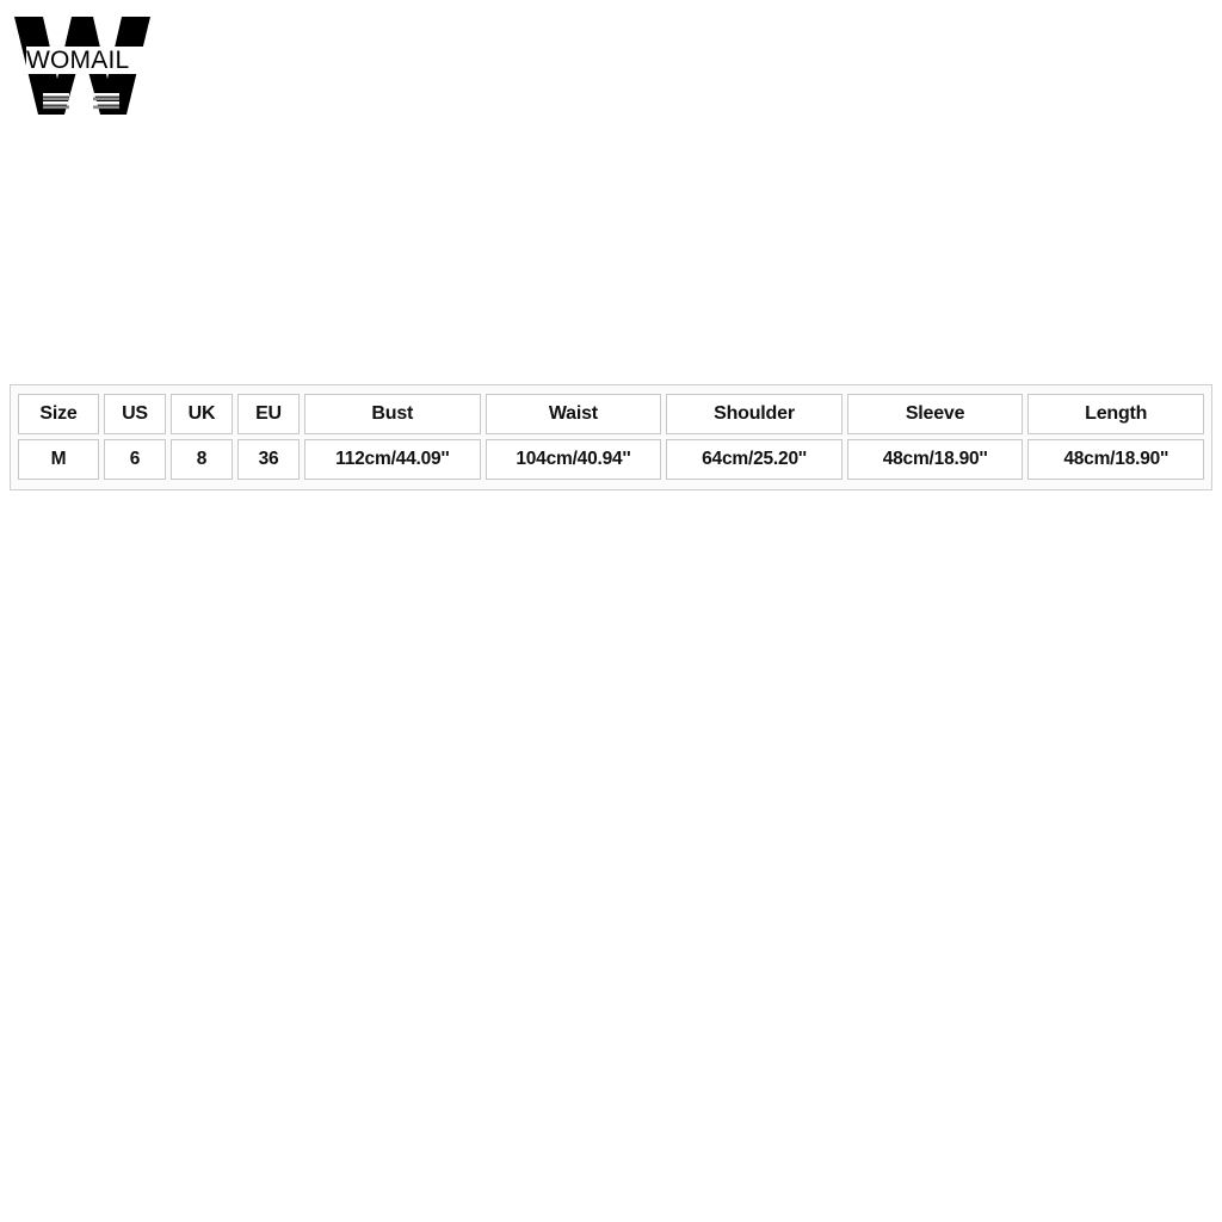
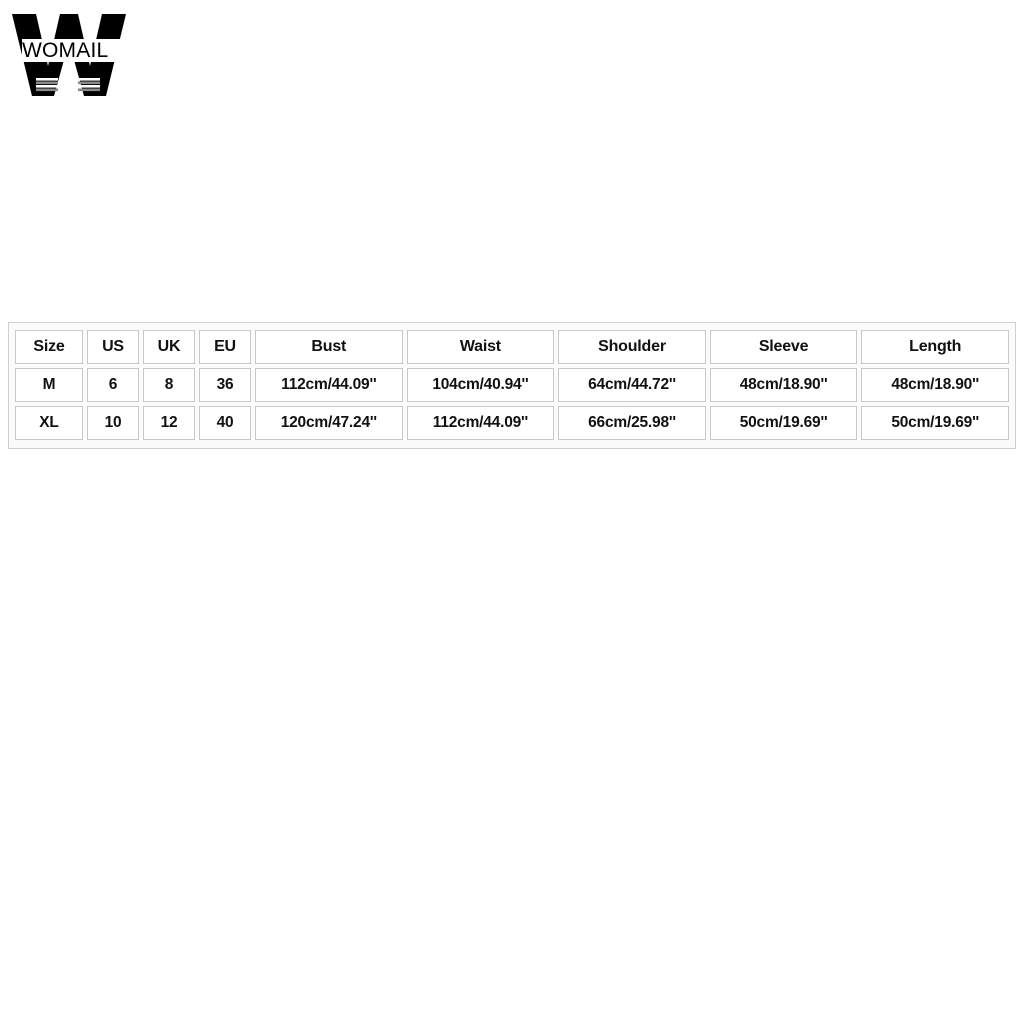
  WOMAIL
  Size	US	UK	EU	Bust	Waist	Shoulder	Sleeve	Length
- M	6	8	36	112cm/44.09''	104cm/40.94''	64cm/25.20''	48cm/18.90''	48cm/18.90''
+ M	6	8	36	112cm/44.09''	104cm/40.94''	64cm/44.72''	48cm/18.90''	48cm/18.90''
+ XL	10	12	40	120cm/47.24''	112cm/44.09''	66cm/25.98''	50cm/19.69''	50cm/19.69''
